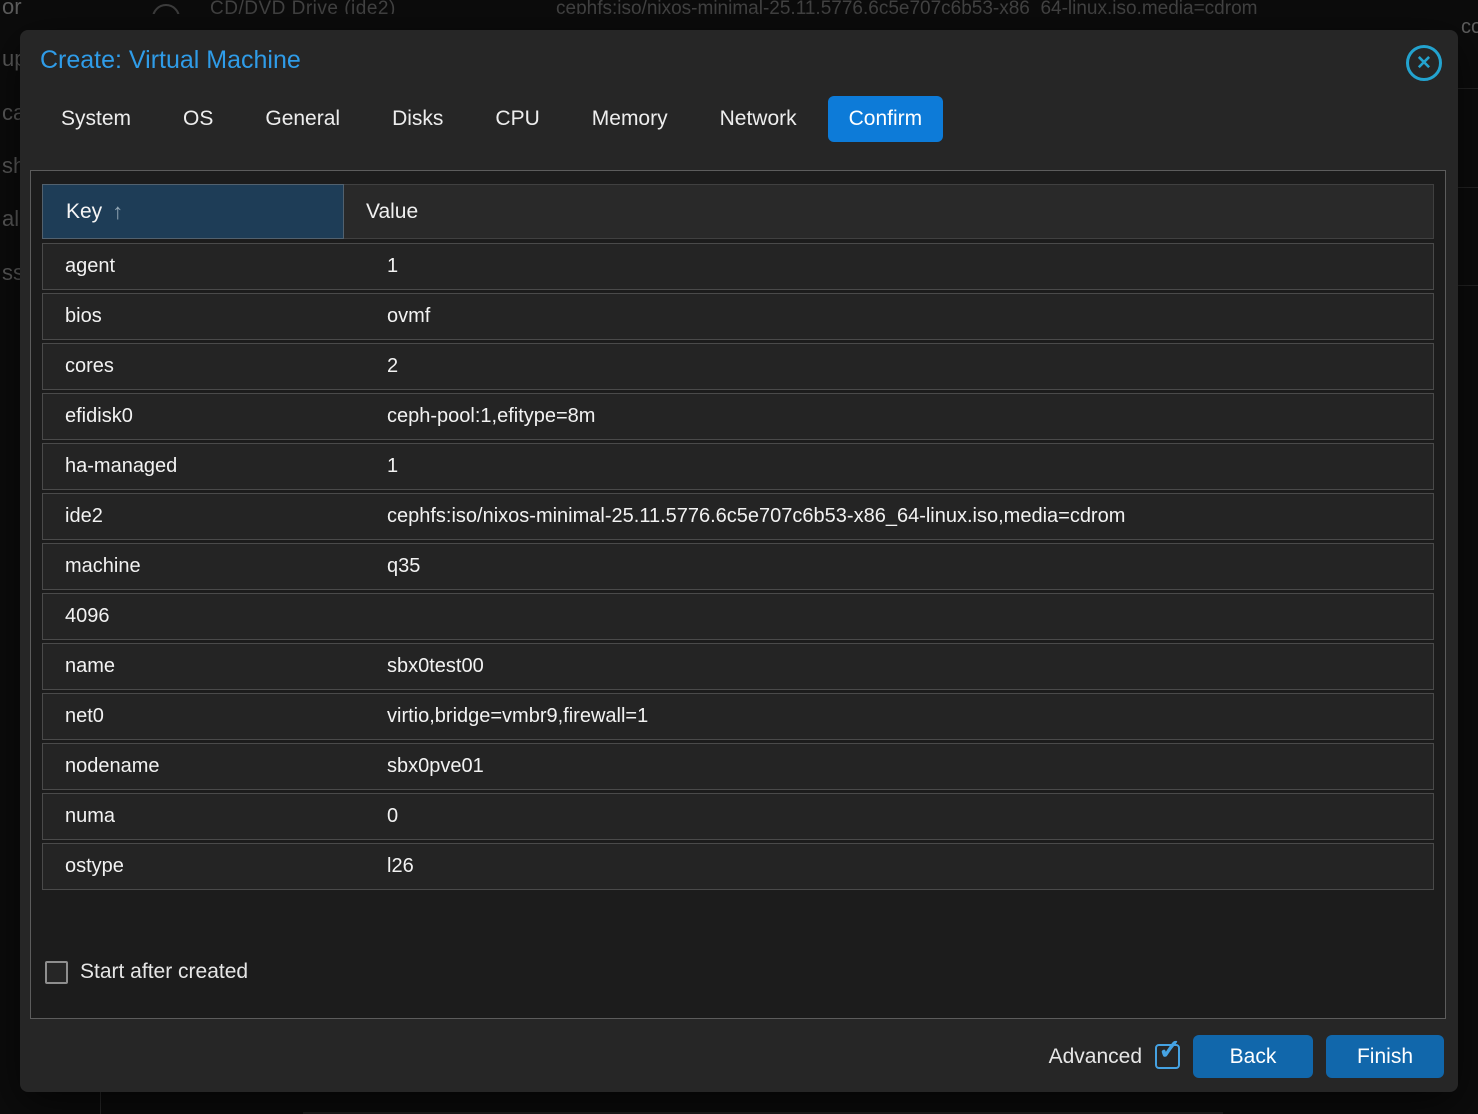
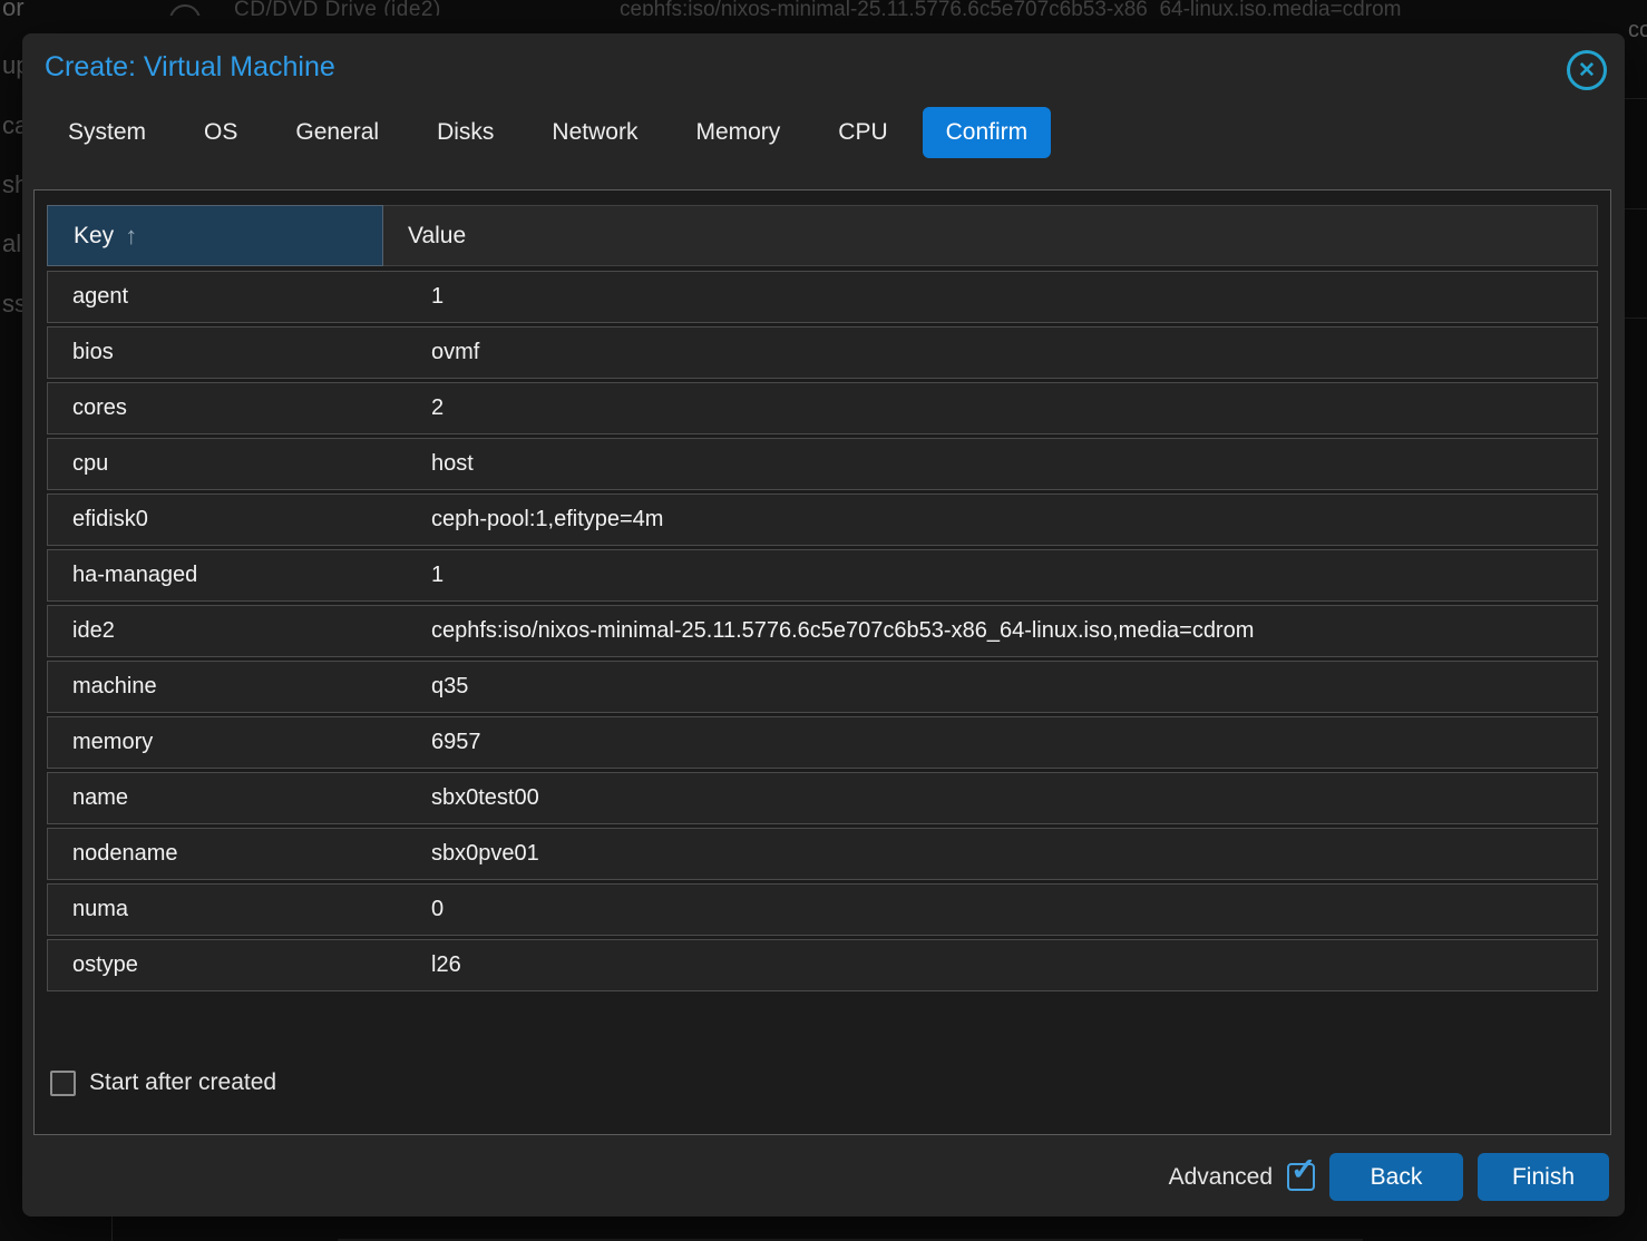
  CD/DVD Drive (ide2)
  cephfs:iso/nixos-minimal-25.11.5776.6c5e707c6b53-x86_64-linux.iso,media=cdrom
  or
  ss
  co
  Create: Virtual Machine
  ✕
  System
  OS
  General
  Disks
- CPU
+ Network
  Memory
- Network
+ CPU
  Confirm
  Key
  ↑
  Value
  agent
  1
  bios
  ovmf
  cores
  2
+ cpu
+ host
  efidisk0
- ceph-pool:1,efitype=8m
+ ceph-pool:1,efitype=4m
  ha-managed
  1
  ide2
  cephfs:iso/nixos-minimal-25.11.5776.6c5e707c6b53-x86_64-linux.iso,media=cdrom
  machine
  q35
+ memory
- 4096
+ 6957
  name
  sbx0test00
- net0
- virtio,bridge=vmbr9,firewall=1
  nodename
  sbx0pve01
  numa
  0
  ostype
  l26
  Start after created
  Advanced
  ✓
  Back
  Finish
